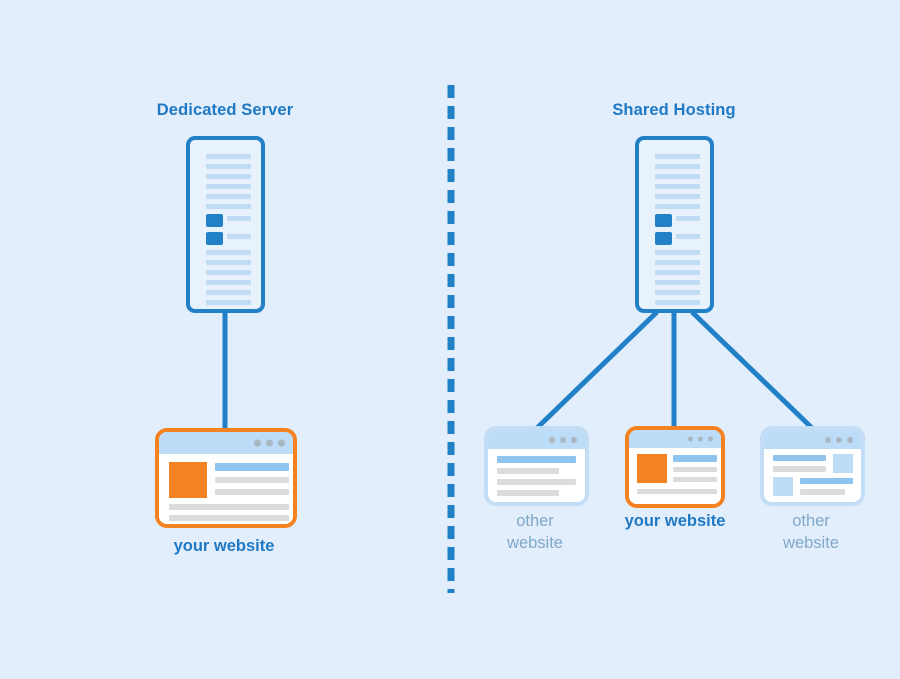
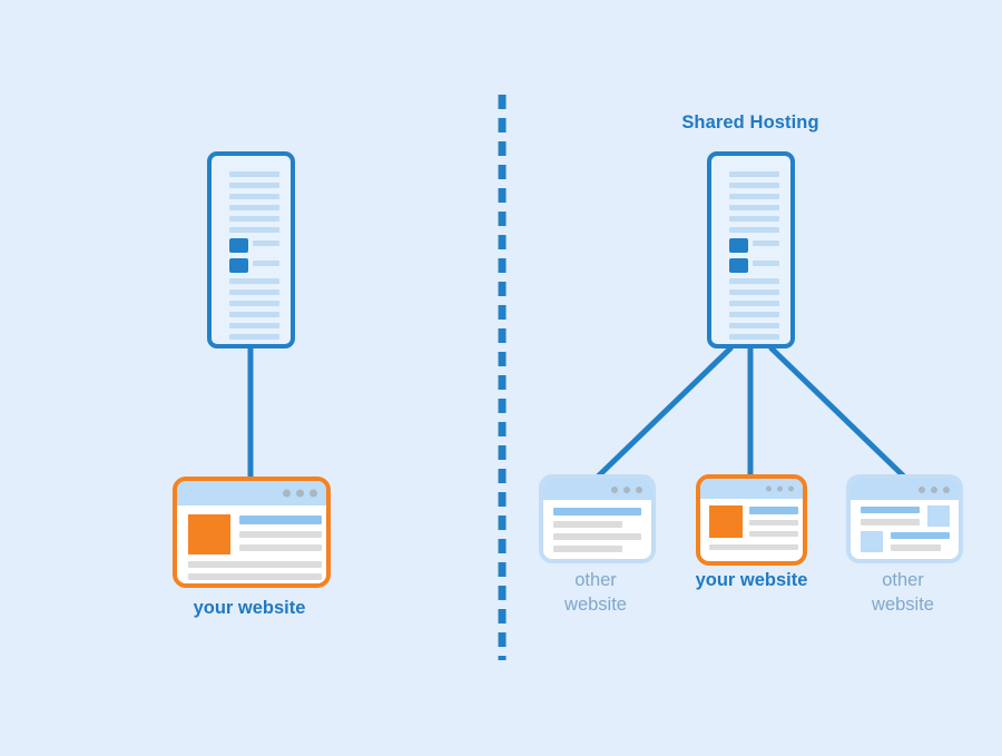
- Dedicated Server
  your website
  Shared Hosting
  other
  website
  your website
  other
  website
